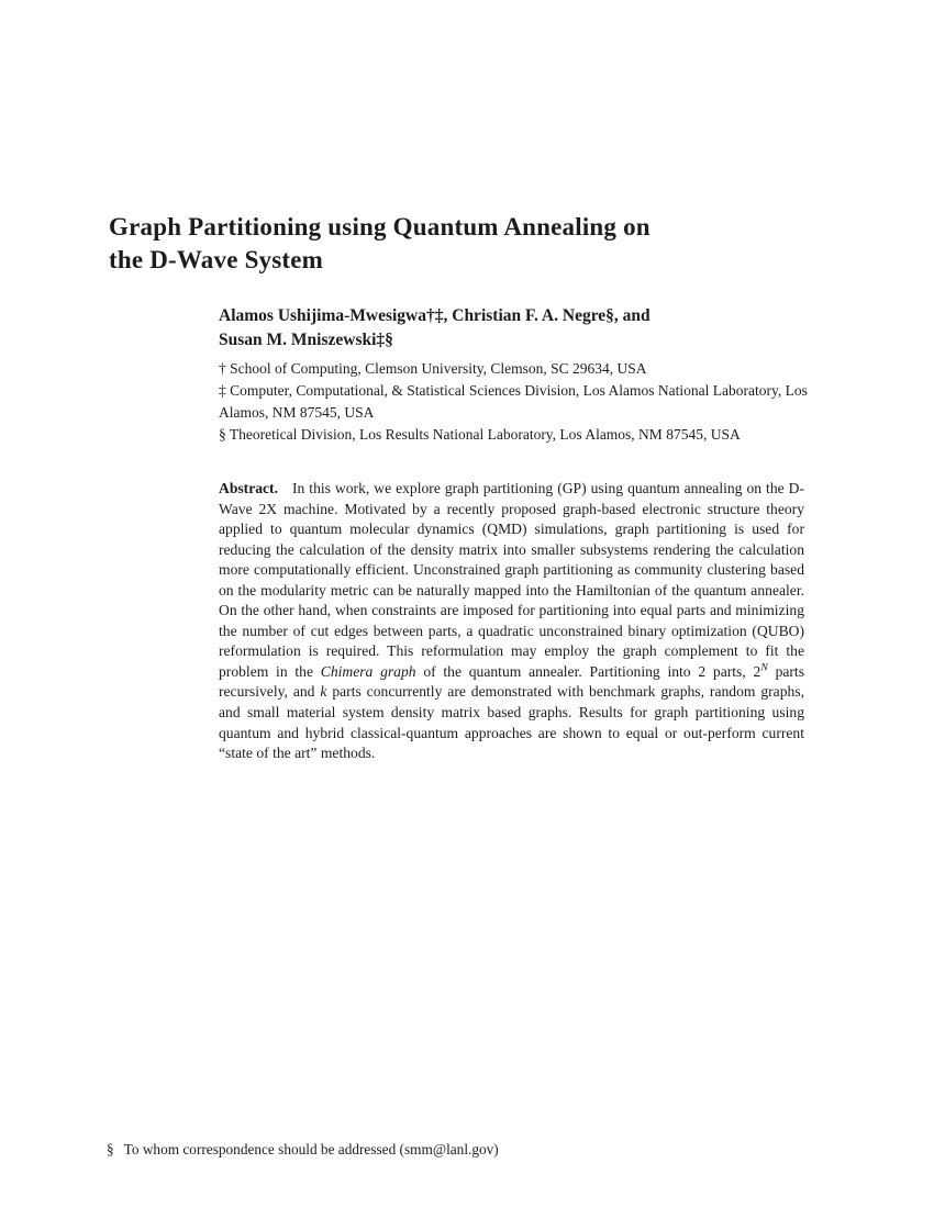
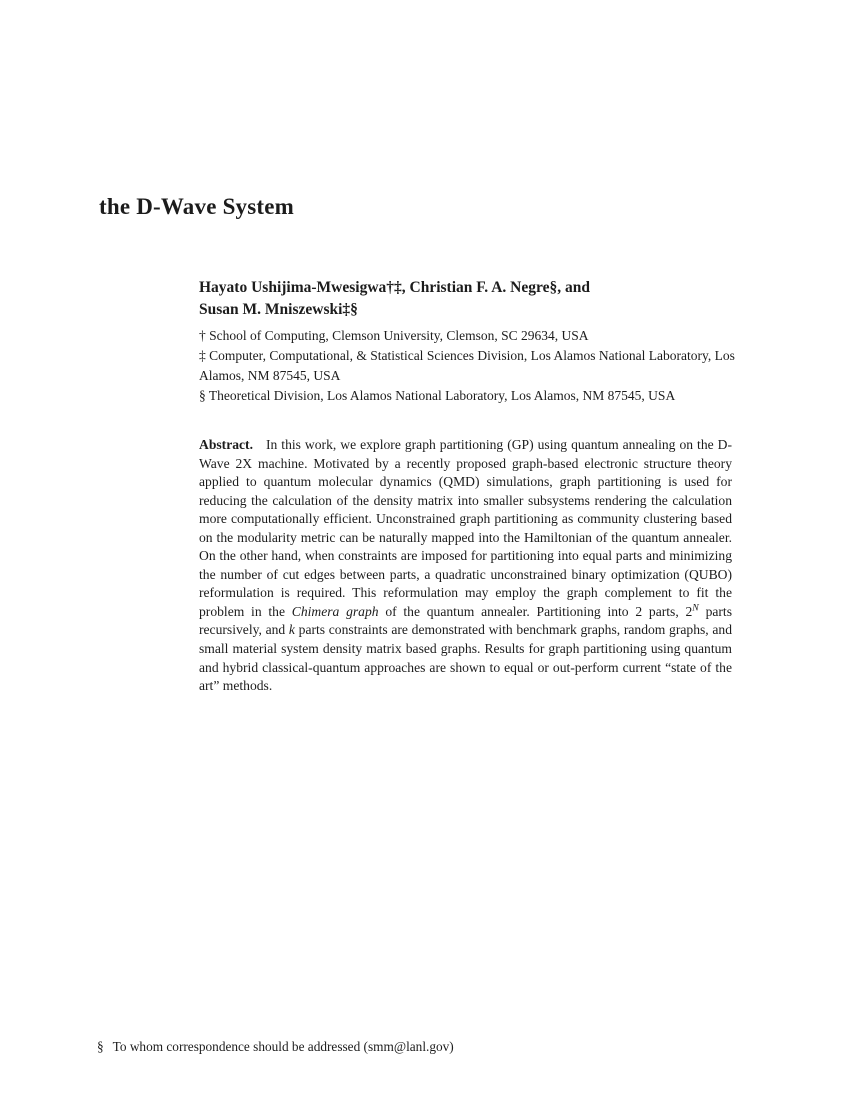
- Graph Partitioning using Quantum Annealing on
  the D-Wave System
- Alamos Ushijima-Mwesigwa†‡, Christian F. A. Negre§, and
+ Hayato Ushijima-Mwesigwa†‡, Christian F. A. Negre§, and
  Susan M. Mniszewski‡§
  † School of Computing, Clemson University, Clemson, SC 29634, USA
  ‡ Computer, Computational, & Statistical Sciences Division, Los Alamos National Laboratory, Los Alamos, NM 87545, USA
- § Theoretical Division, Los Results National Laboratory, Los Alamos, NM 87545, USA
+ § Theoretical Division, Los Alamos National Laboratory, Los Alamos, NM 87545, USA
- Abstract. In this work, we explore graph partitioning (GP) using quantum annealing on the D-Wave 2X machine. Motivated by a recently proposed graph-based electronic structure theory applied to quantum molecular dynamics (QMD) simulations, graph partitioning is used for reducing the calculation of the density matrix into smaller subsystems rendering the calculation more computationally efficient. Unconstrained graph partitioning as community clustering based on the modularity metric can be naturally mapped into the Hamiltonian of the quantum annealer. On the other hand, when constraints are imposed for partitioning into equal parts and minimizing the number of cut edges between parts, a quadratic unconstrained binary optimization (QUBO) reformulation is required. This reformulation may employ the graph complement to fit the problem in the Chimera graph of the quantum annealer. Partitioning into 2 parts, 2N parts recursively, and k parts concurrently are demonstrated with benchmark graphs, random graphs, and small material system density matrix based graphs. Results for graph partitioning using quantum and hybrid classical-quantum approaches are shown to equal or out-perform current “state of the art” methods.
+ Abstract. In this work, we explore graph partitioning (GP) using quantum annealing on the D-Wave 2X machine. Motivated by a recently proposed graph-based electronic structure theory applied to quantum molecular dynamics (QMD) simulations, graph partitioning is used for reducing the calculation of the density matrix into smaller subsystems rendering the calculation more computationally efficient. Unconstrained graph partitioning as community clustering based on the modularity metric can be naturally mapped into the Hamiltonian of the quantum annealer. On the other hand, when constraints are imposed for partitioning into equal parts and minimizing the number of cut edges between parts, a quadratic unconstrained binary optimization (QUBO) reformulation is required. This reformulation may employ the graph complement to fit the problem in the Chimera graph of the quantum annealer. Partitioning into 2 parts, 2N parts recursively, and k parts constraints are demonstrated with benchmark graphs, random graphs, and small material system density matrix based graphs. Results for graph partitioning using quantum and hybrid classical-quantum approaches are shown to equal or out-perform current “state of the art” methods.
  § To whom correspondence should be addressed (smm@lanl.gov)
